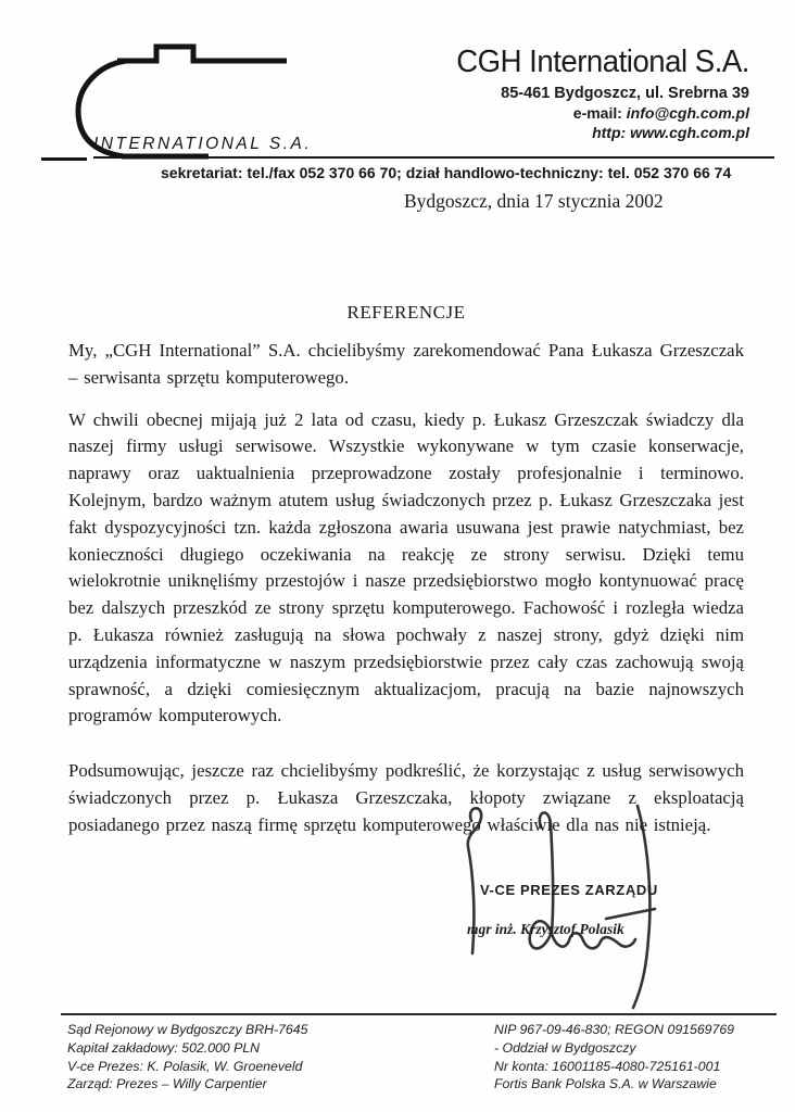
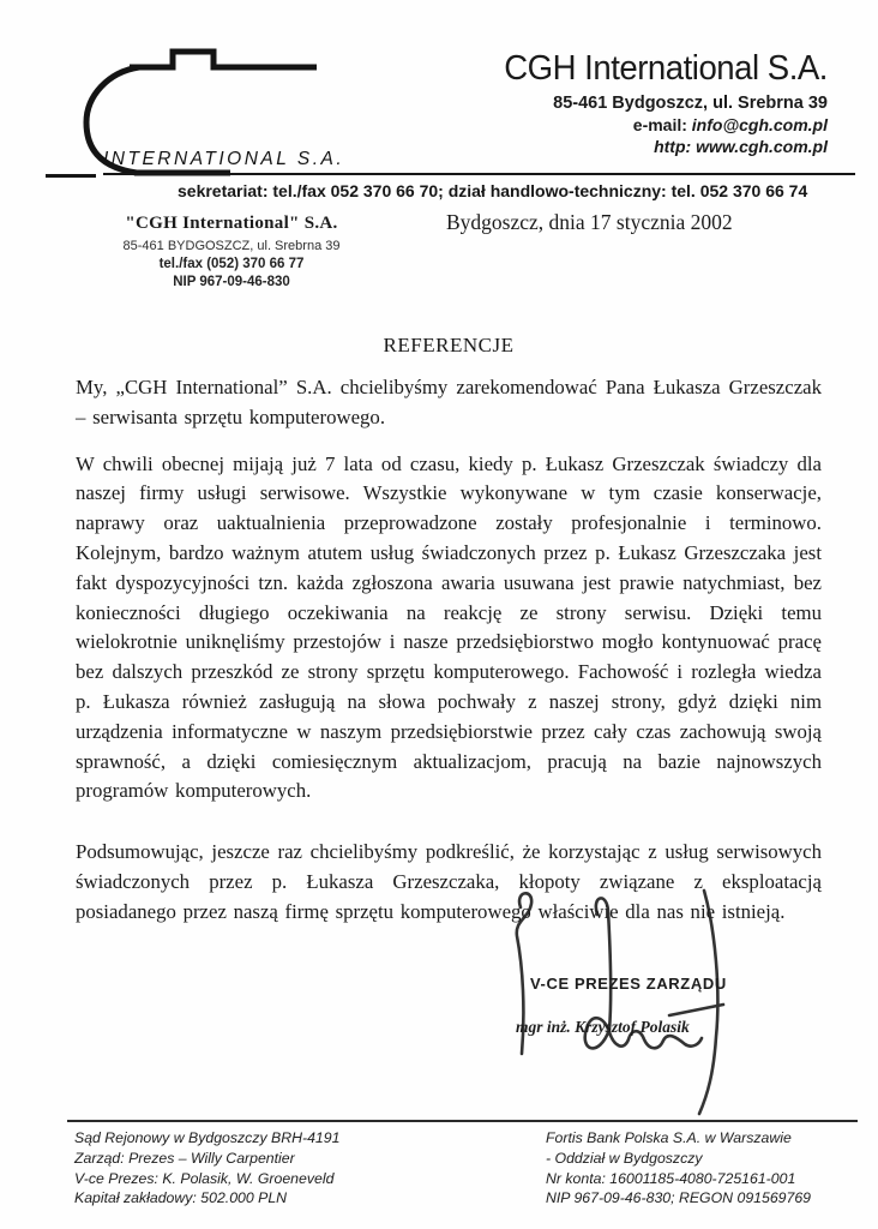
  INTERNATIONAL S.A.
  CGH International S.A.
  85-461 Bydgoszcz, ul. Srebrna 39
  e-mail: info@cgh.com.pl
  http: www.cgh.com.pl
  sekretariat: tel./fax 052 370 66 70; dział handlowo-techniczny: tel. 052 370 66 74
+ "CGH International" S.A.
+ 85-461 BYDGOSZCZ, ul. Srebrna 39
+ tel./fax (052) 370 66 77
+ NIP 967-09-46-830
  Bydgoszcz, dnia 17 stycznia 2002
  REFERENCJE
  My, „CGH International” S.A. chcielibyśmy zarekomendować Pana Łukasza Grzeszczak – serwisanta sprzętu komputerowego.
- W chwili obecnej mijają już 2 lata od czasu, kiedy p. Łukasz Grzeszczak świadczy dla naszej firmy usługi serwisowe. Wszystkie wykonywane w tym czasie konserwacje, naprawy oraz uaktualnienia przeprowadzone zostały profesjonalnie i terminowo. Kolejnym, bardzo ważnym atutem usług świadczonych przez p. Łukasz Grzeszczaka jest fakt dyspozycyjności tzn. każda zgłoszona awaria usuwana jest prawie natychmiast, bez konieczności długiego oczekiwania na reakcję ze strony serwisu. Dzięki temu wielokrotnie uniknęliśmy przestojów i nasze przedsiębiorstwo mogło kontynuować pracę bez dalszych przeszkód ze strony sprzętu komputerowego. Fachowość i rozległa wiedza p. Łukasza również zasługują na słowa pochwały z naszej strony, gdyż dzięki nim urządzenia informatyczne w naszym przedsiębiorstwie przez cały czas zachowują swoją sprawność, a dzięki comiesięcznym aktualizacjom, pracują na bazie najnowszych programów komputerowych.
+ W chwili obecnej mijają już 7 lata od czasu, kiedy p. Łukasz Grzeszczak świadczy dla naszej firmy usługi serwisowe. Wszystkie wykonywane w tym czasie konserwacje, naprawy oraz uaktualnienia przeprowadzone zostały profesjonalnie i terminowo. Kolejnym, bardzo ważnym atutem usług świadczonych przez p. Łukasz Grzeszczaka jest fakt dyspozycyjności tzn. każda zgłoszona awaria usuwana jest prawie natychmiast, bez konieczności długiego oczekiwania na reakcję ze strony serwisu. Dzięki temu wielokrotnie uniknęliśmy przestojów i nasze przedsiębiorstwo mogło kontynuować pracę bez dalszych przeszkód ze strony sprzętu komputerowego. Fachowość i rozległa wiedza p. Łukasza również zasługują na słowa pochwały z naszej strony, gdyż dzięki nim urządzenia informatyczne w naszym przedsiębiorstwie przez cały czas zachowują swoją sprawność, a dzięki comiesięcznym aktualizacjom, pracują na bazie najnowszych programów komputerowych.
  Podsumowując, jeszcze raz chcielibyśmy podkreślić, że korzystając z usług serwisowych świadczonych przez p. Łukasza Grzeszczaka, kłopoty związane z eksploatacją posiadanego przez naszą firmę sprzętu komputerowego właście dla nas ni istnieją.
  V-CE PREZES ZARZĄDU
  mgr inż. Krzysztof Polasik
- Sąd Rejonowy w Bydgoszczy BRH-7645
+ Sąd Rejonowy w Bydgoszczy BRH-4191
- Kapitał zakładowy: 502.000 PLN
+ Zarząd: Prezes – Willy Carpentier
  V-ce Prezes: K. Polasik, W. Groeneveld
- Zarząd: Prezes – Willy Carpentier
+ Kapitał zakładowy: 502.000 PLN
- NIP 967-09-46-830; REGON 091569769
+ Fortis Bank Polska S.A. w Warszawie
  - Oddział w Bydgoszczy
  Nr konta: 16001185-4080-725161-001
- Fortis Bank Polska S.A. w Warszawie
+ NIP 967-09-46-830; REGON 091569769
